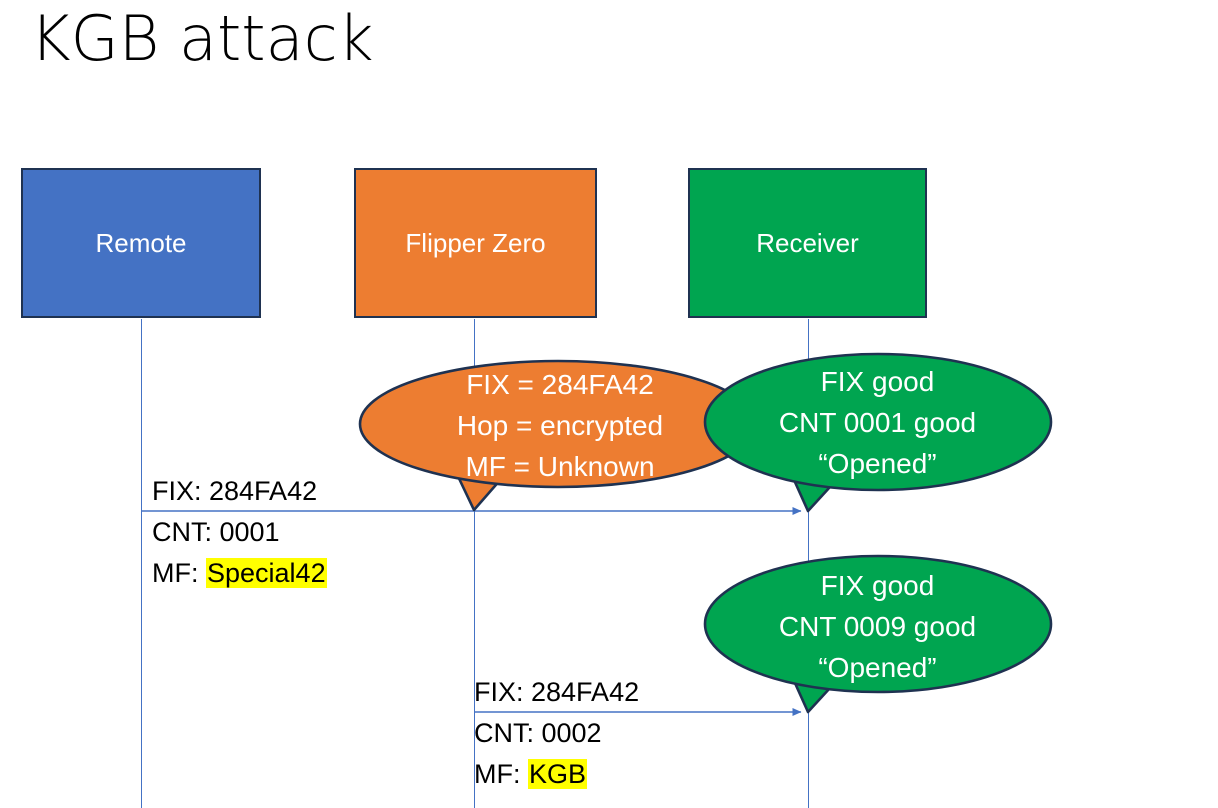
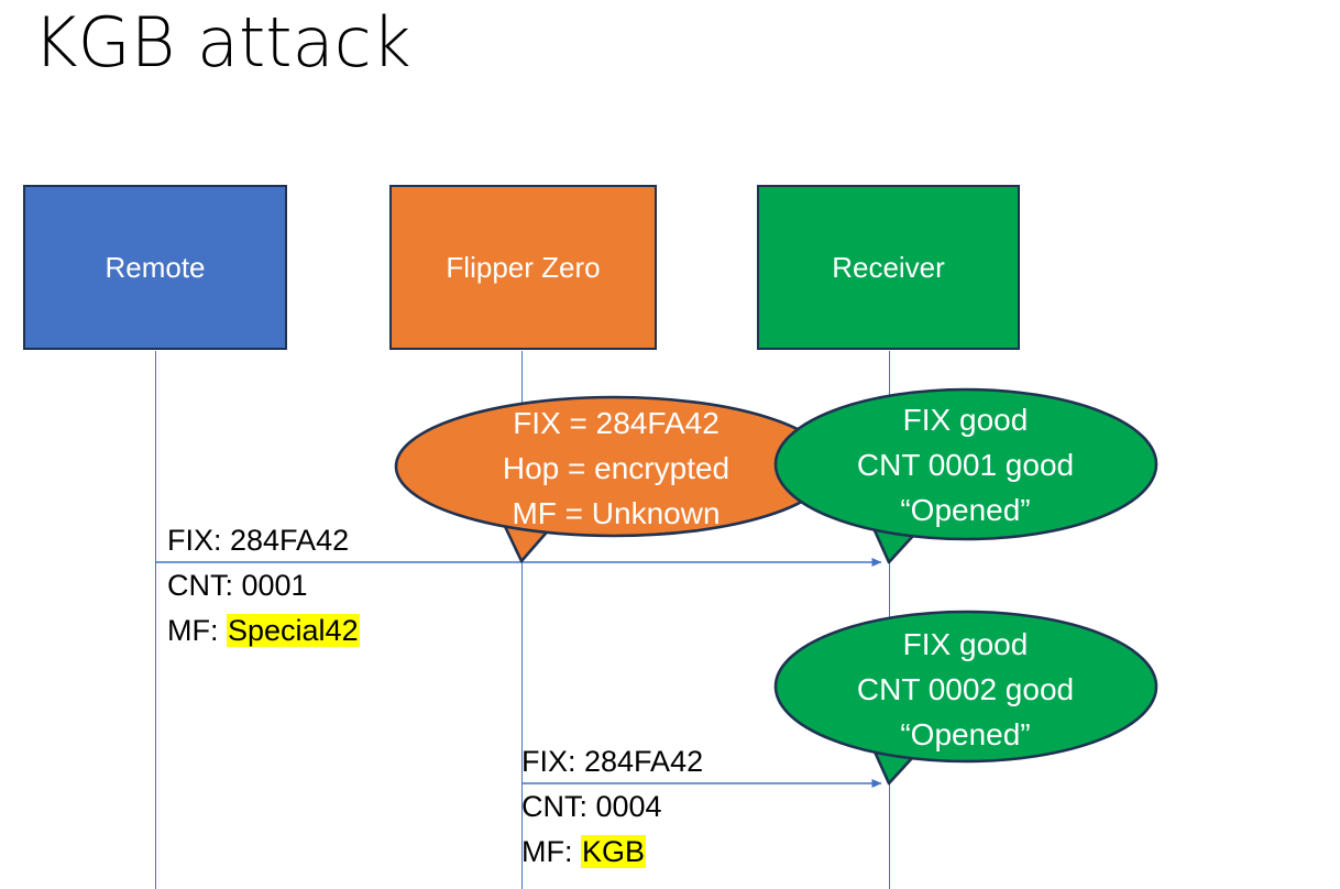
  KGB attack
  Remote
  Flipper Zero
  Receiver
  FIX = 284FA42
  Hop = encrypted
  MF = Unknown
  FIX good
  CNT 0001 good
  “Opened”
  FIX good
- CNT 0009 good
+ CNT 0002 good
  “Opened”
  FIX: 284FA42
  CNT: 0001
  MF: Special42
  FIX: 284FA42
- CNT: 0002
+ CNT: 0004
  MF: KGB
